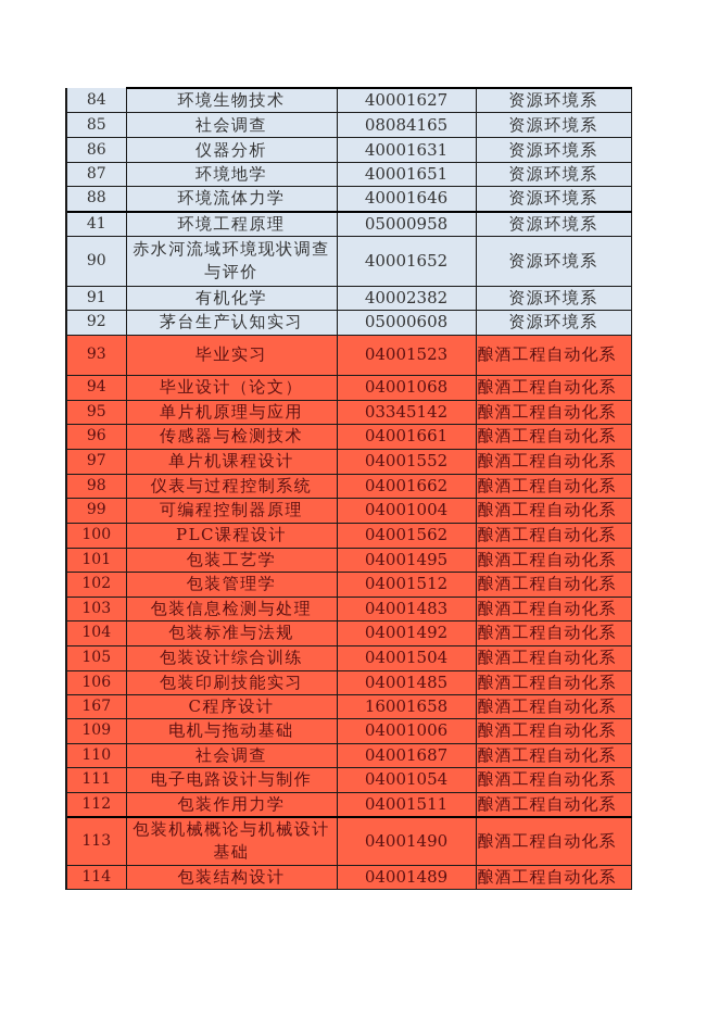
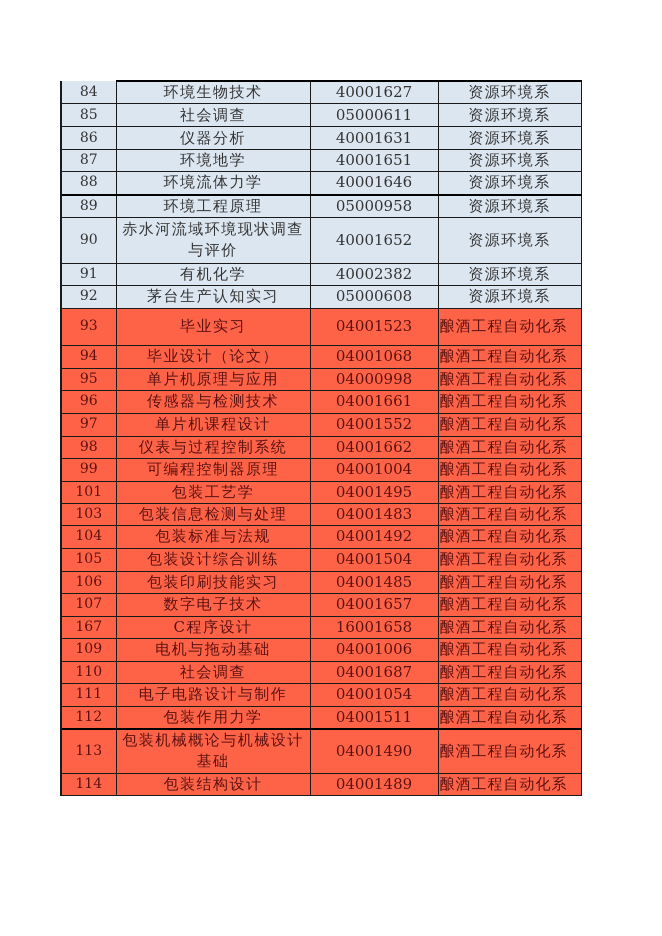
  84	环境生物技术	40001627	资源环境系
- 85	社会调查	08084165	资源环境系
+ 85	社会调查	05000611	资源环境系
  86	仪器分析	40001631	资源环境系
  87	环境地学	40001651	资源环境系
  88	环境流体力学	40001646	资源环境系
- 41	环境工程原理	05000958	资源环境系
+ 89	环境工程原理	05000958	资源环境系
  90	赤水河流域环境现状调查与评价	40001652	资源环境系
  91	有机化学	40002382	资源环境系
  92	茅台生产认知实习	05000608	资源环境系
  93	毕业实习	04001523	酿酒工程自动化系
  94	毕业设计（论文）	04001068	酿酒工程自动化系
- 95	单片机原理与应用	03345142	酿酒工程自动化系
+ 95	单片机原理与应用	04000998	酿酒工程自动化系
  96	传感器与检测技术	04001661	酿酒工程自动化系
  97	单片机课程设计	04001552	酿酒工程自动化系
  98	仪表与过程控制系统	04001662	酿酒工程自动化系
  99	可编程控制器原理	04001004	酿酒工程自动化系
- 100	PLC课程设计	04001562	酿酒工程自动化系
  101	包装工艺学	04001495	酿酒工程自动化系
- 102	包装管理学	04001512	酿酒工程自动化系
  103	包装信息检测与处理	04001483	酿酒工程自动化系
  104	包装标准与法规	04001492	酿酒工程自动化系
  105	包装设计综合训练	04001504	酿酒工程自动化系
  106	包装印刷技能实习	04001485	酿酒工程自动化系
+ 107	数字电子技术	04001657	酿酒工程自动化系
  167	C程序设计	16001658	酿酒工程自动化系
  109	电机与拖动基础	04001006	酿酒工程自动化系
  110	社会调查	04001687	酿酒工程自动化系
  111	电子电路设计与制作	04001054	酿酒工程自动化系
  112	包装作用力学	04001511	酿酒工程自动化系
  113	包装机械概论与机械设计基础	04001490	酿酒工程自动化系
  114	包装结构设计	04001489	酿酒工程自动化系
